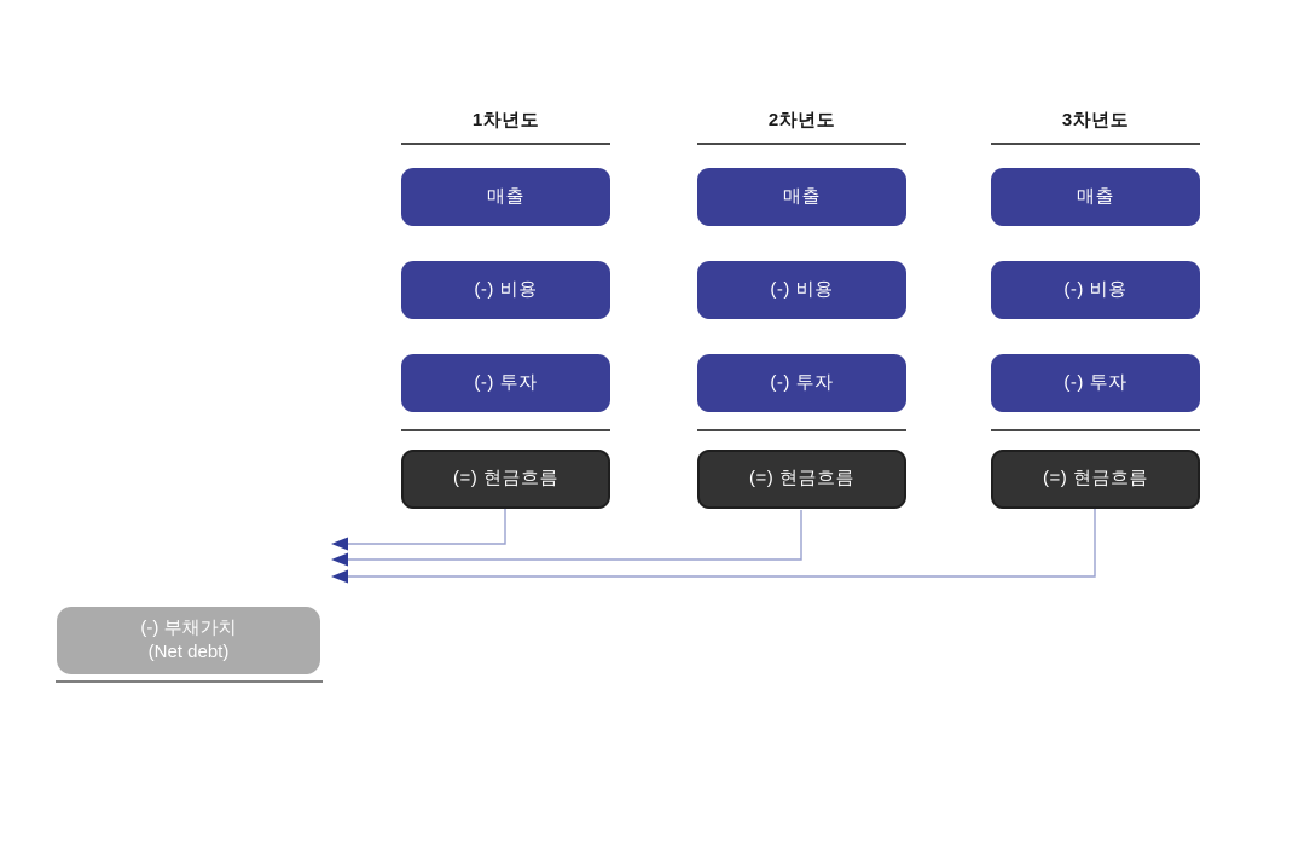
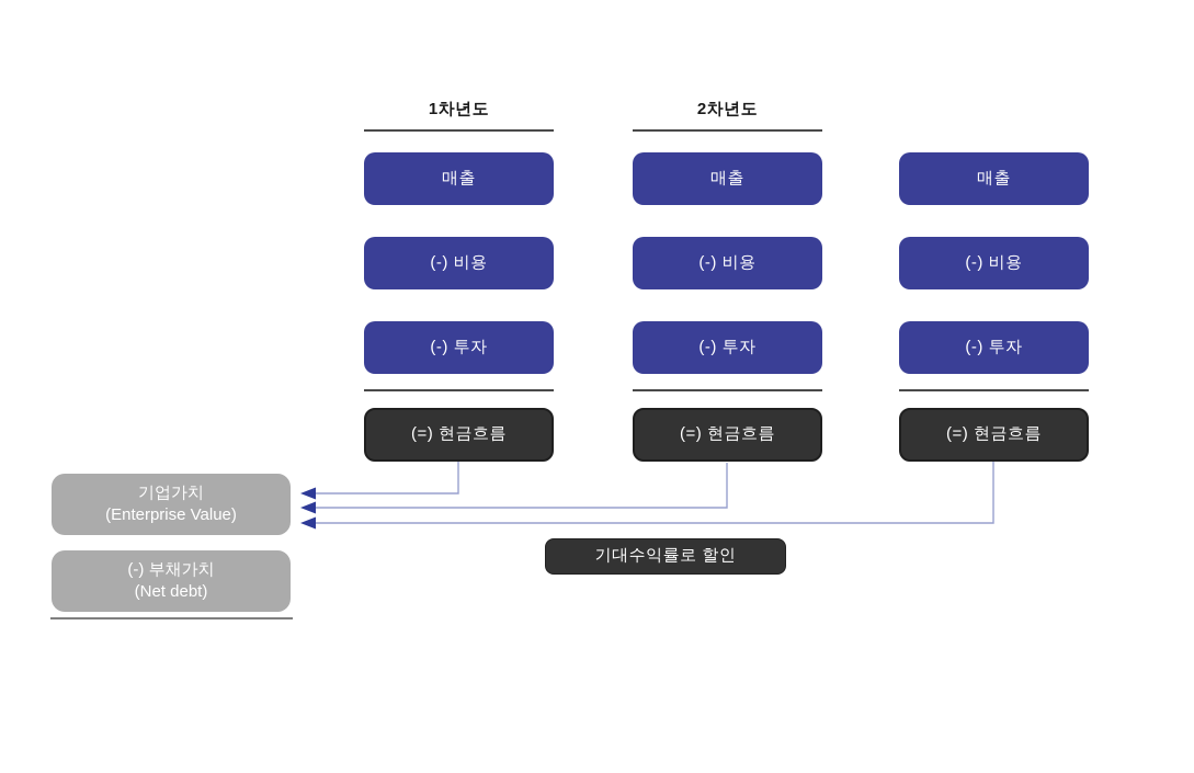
  1차년도
  매출
  (-) 비용
  (-) 투자
  (=) 현금흐름
  2차년도
  매출
  (-) 비용
  (-) 투자
  (=) 현금흐름
- 3차년도
  매출
  (-) 비용
  (-) 투자
  (=) 현금흐름
+ 기업가치
+ (Enterprise Value)
  (-) 부채가치
  (Net debt)
+ 기대수익률로 할인
